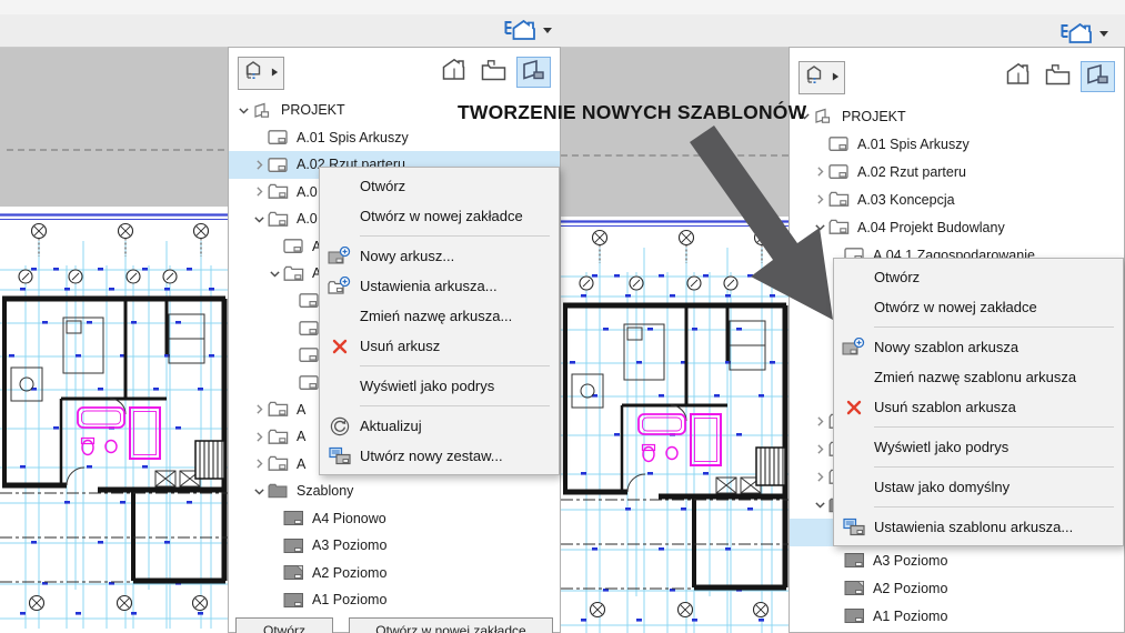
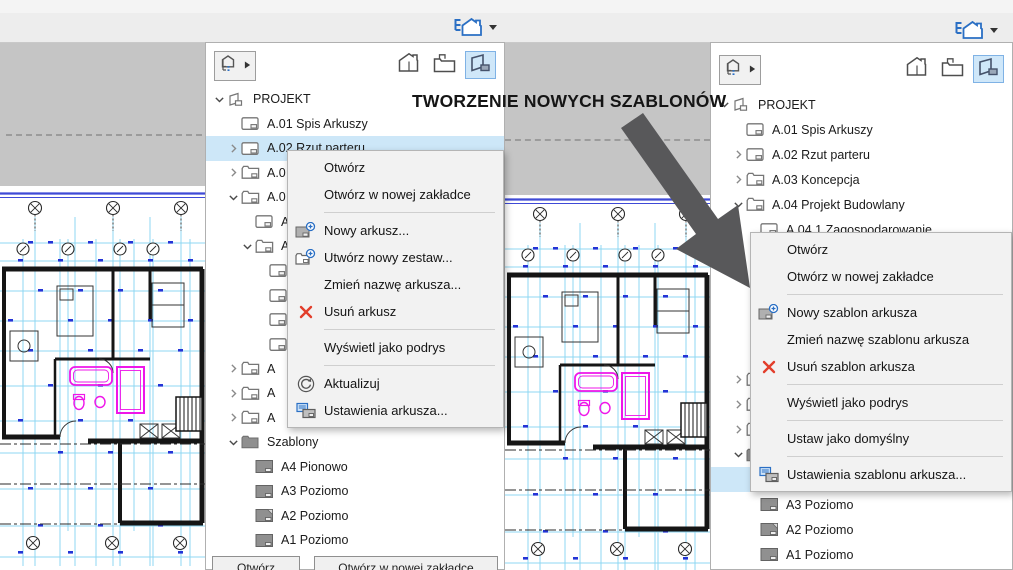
  PROJEKT
  A.01 Spis Arkuszy
  A.02 Rzut parteru
  A.0
  A.0
  A
  A
  A
  A
  A
  Szablony
  A4 Pionowo
  A3 Poziomo
  A2 Poziomo
  A1 Poziomo
  Otwórz
  Otwórz w nowej zakładce
  PROJEKT
  A.01 Spis Arkuszy
  A.02 Rzut parteru
  A.03 Koncepcja
  A.04 Projekt Budowlany
  A.04.1 Zagospodarowanie
  A3 Poziomo
  A2 Poziomo
  A1 Poziomo
  TWORZENIE NOWYCH SZABLONÓW
  Otwórz
  Otwórz w nowej zakładce
  Nowy arkusz...
- Ustawienia arkusza...
+ Utwórz nowy zestaw...
  Zmień nazwę arkusza...
  Usuń arkusz
  Wyświetl jako podrys
  Aktualizuj
- Utwórz nowy zestaw...
+ Ustawienia arkusza...
  Otwórz
  Otwórz w nowej zakładce
  Nowy szablon arkusza
  Zmień nazwę szablonu arkusza
  Usuń szablon arkusza
  Wyświetl jako podrys
  Ustaw jako domyślny
  Ustawienia szablonu arkusza...
